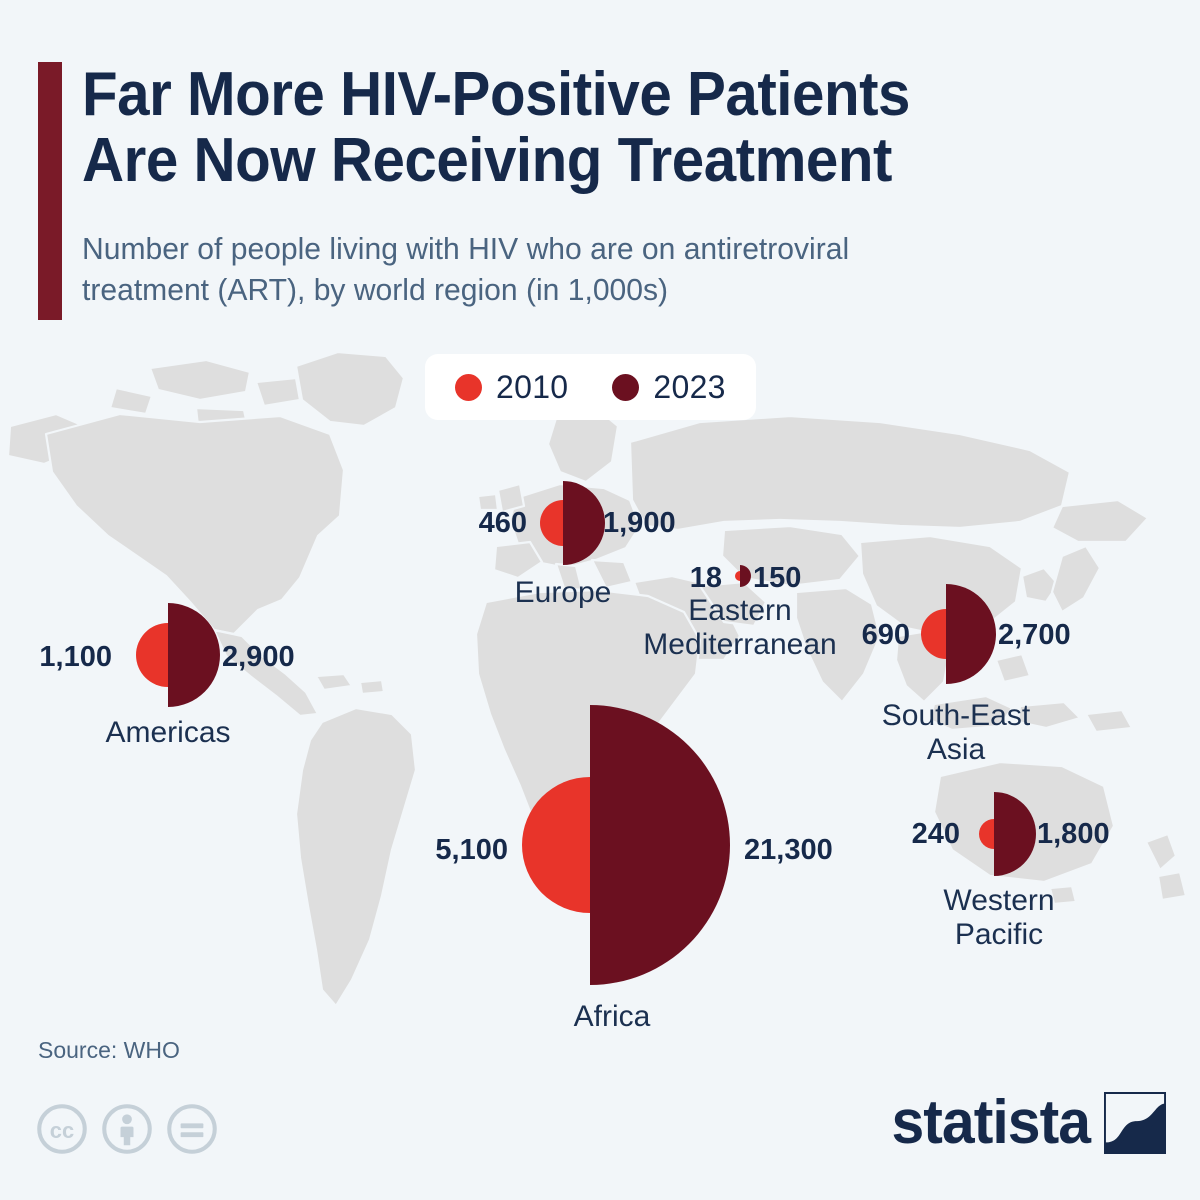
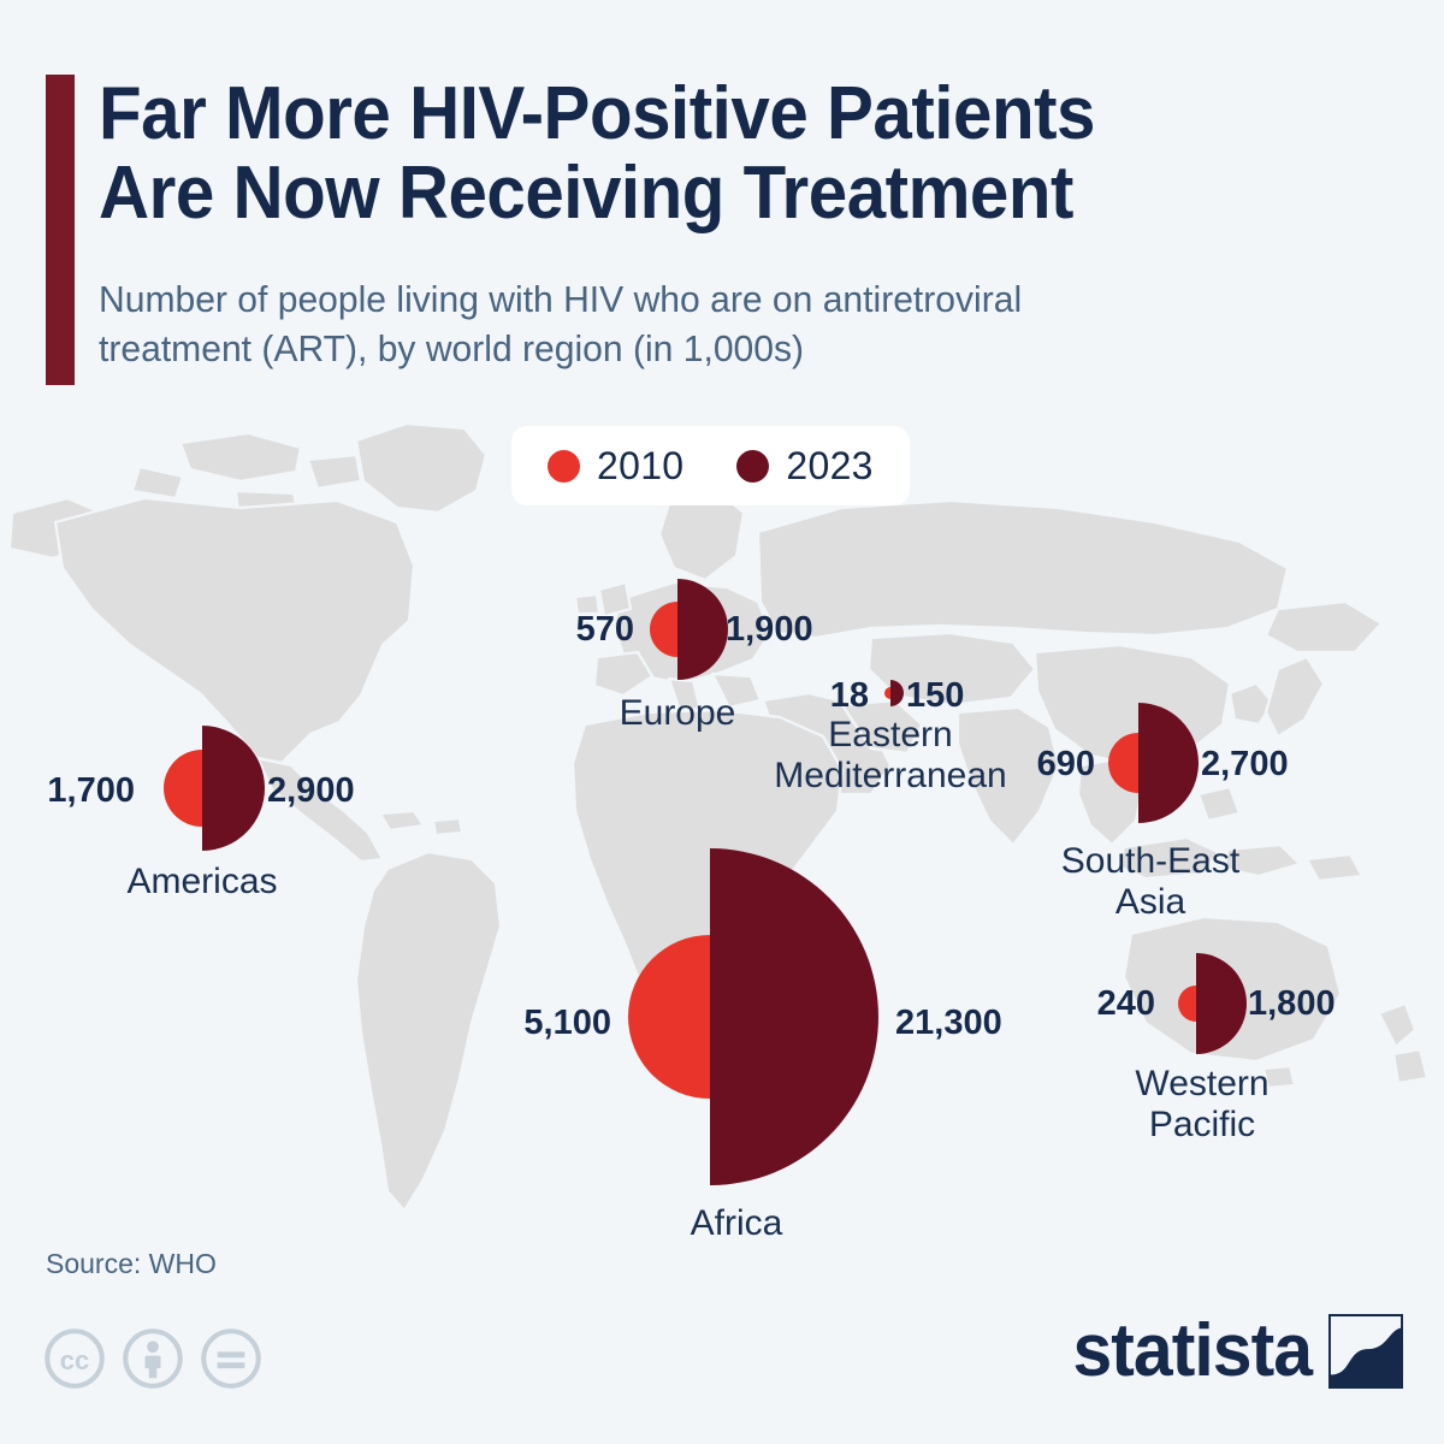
  Far More HIV-Positive Patients
  Are Now Receiving Treatment
  Number of people living with HIV who are on antiretroviral
  treatment (ART), by world region (in 1,000s)
  2010
  2023
- 1,100
+ 1,700
  2,900
  Americas
- 460
+ 570
  1,900
  Europe
  18
  150
  Eastern
  Mediterranean
  690
  2,700
  South-East
  Asia
  240
  1,800
  Western
  Pacific
  5,100
  21,300
  Africa
  Source: WHO
  cc
  statista
